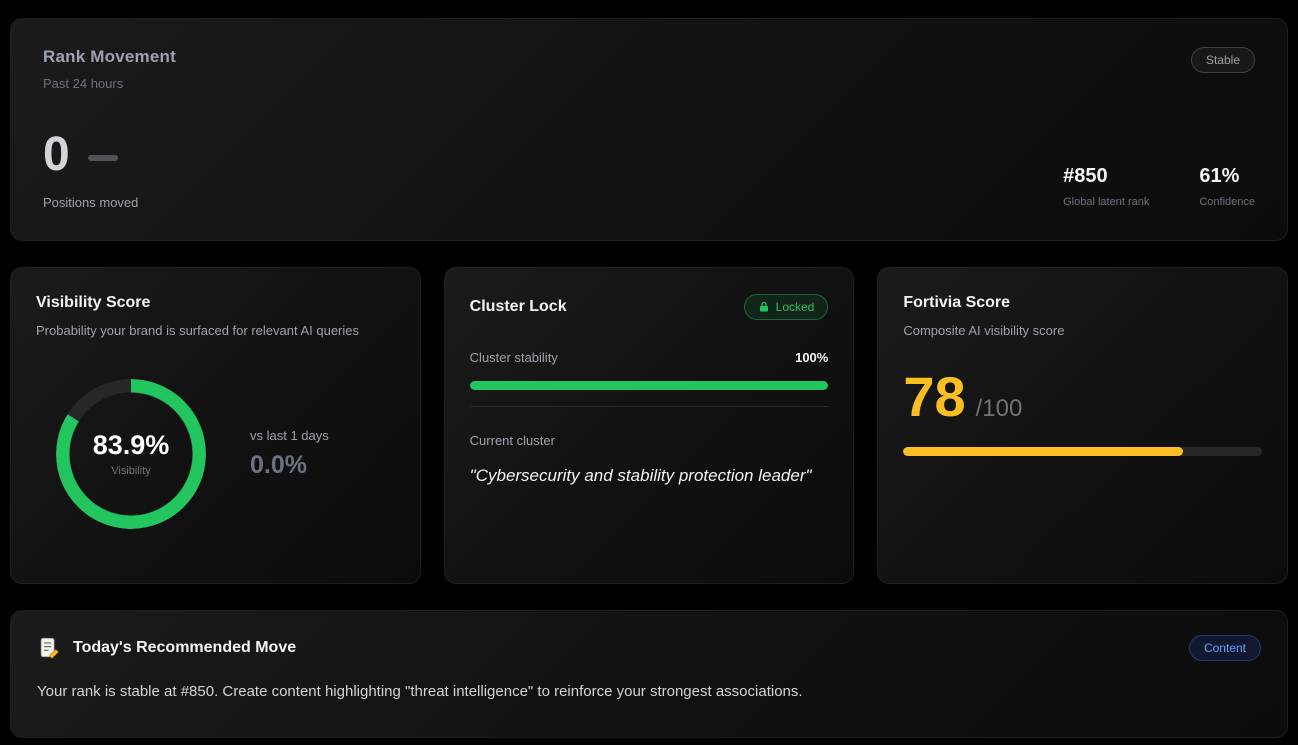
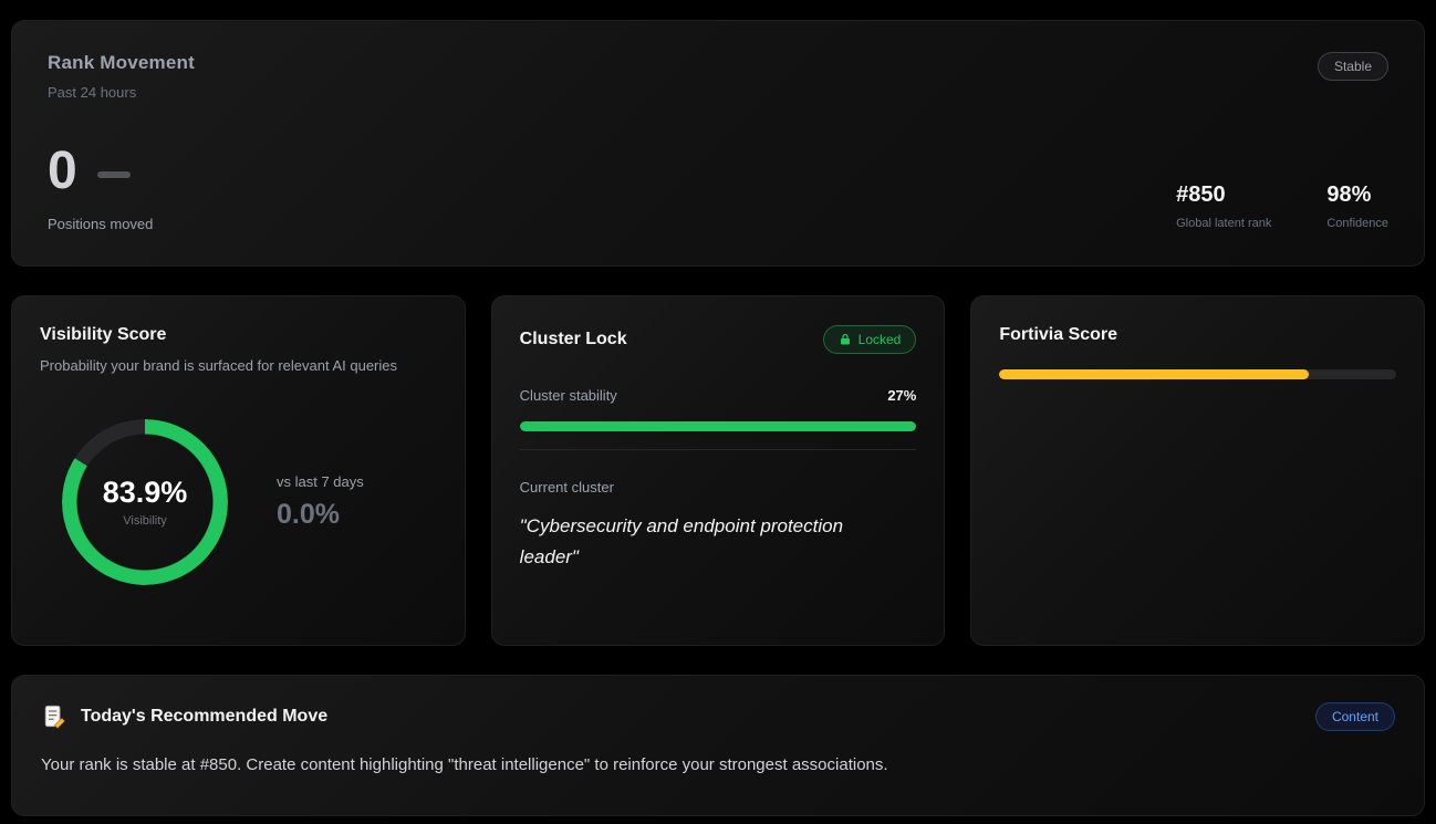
  Rank Movement
  Past 24 hours
  Stable
  0
  Positions moved
  #850
  Global latent rank
- 61%
+ 98%
  Confidence
  Visibility Score
  Probability your brand is surfaced for relevant AI queries
  83.9%
  Visibility
- vs last 1 days
+ vs last 7 days
  0.0%
  Cluster Lock
  Locked
  Cluster stability
- 100%
+ 27%
  Current cluster
- "Cybersecurity and stability protection leader"
+ "Cybersecurity and endpoint protection leader"
  Fortivia Score
- Composite AI visibility score
- 78
- /100
  Today's Recommended Move
  Content
  Your rank is stable at #850. Create content highlighting "threat intelligence" to reinforce your strongest associations.
